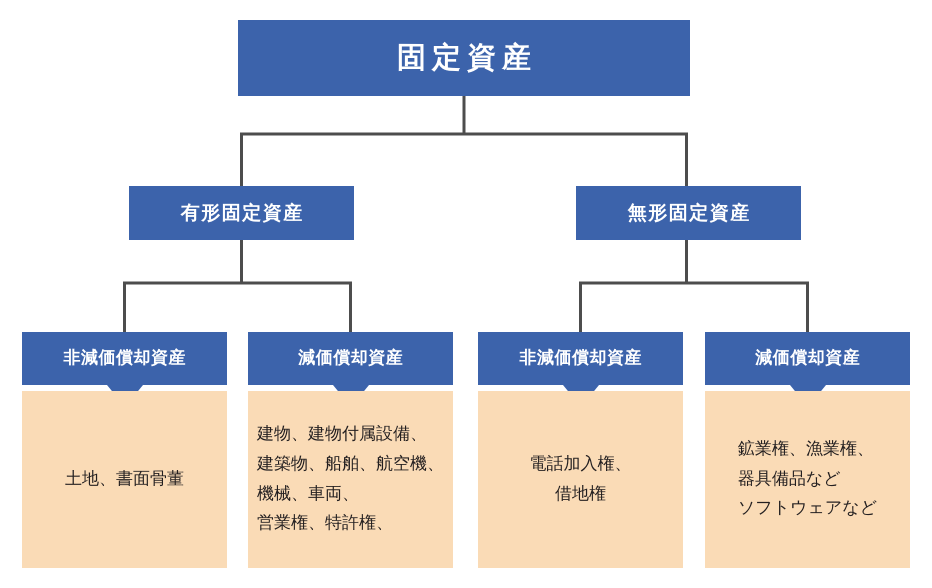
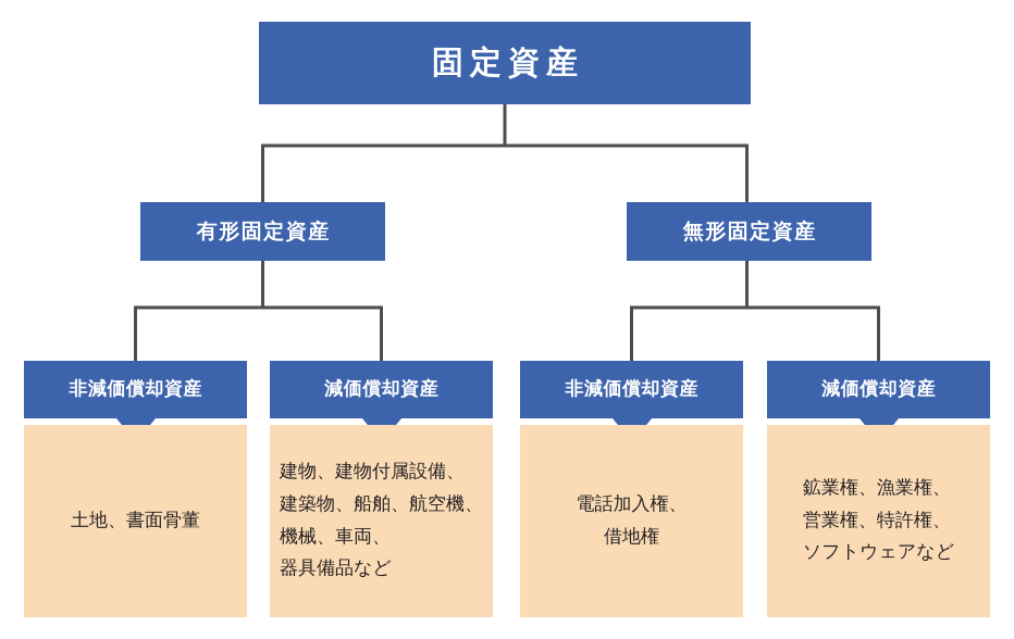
  固定資産
  有形固定資産
  無形固定資産
  非減価償却資産
  減価償却資産
  非減価償却資産
  減価償却資産
  土地、書面骨董
  建物、建物付属設備、
  建築物、船舶、航空機、
  機械、車両、
- 営業権、特許権、
+ 器具備品など
  電話加入権、
  借地権
  鉱業権、漁業権、
- 器具備品など
+ 営業権、特許権、
  ソフトウェアなど
